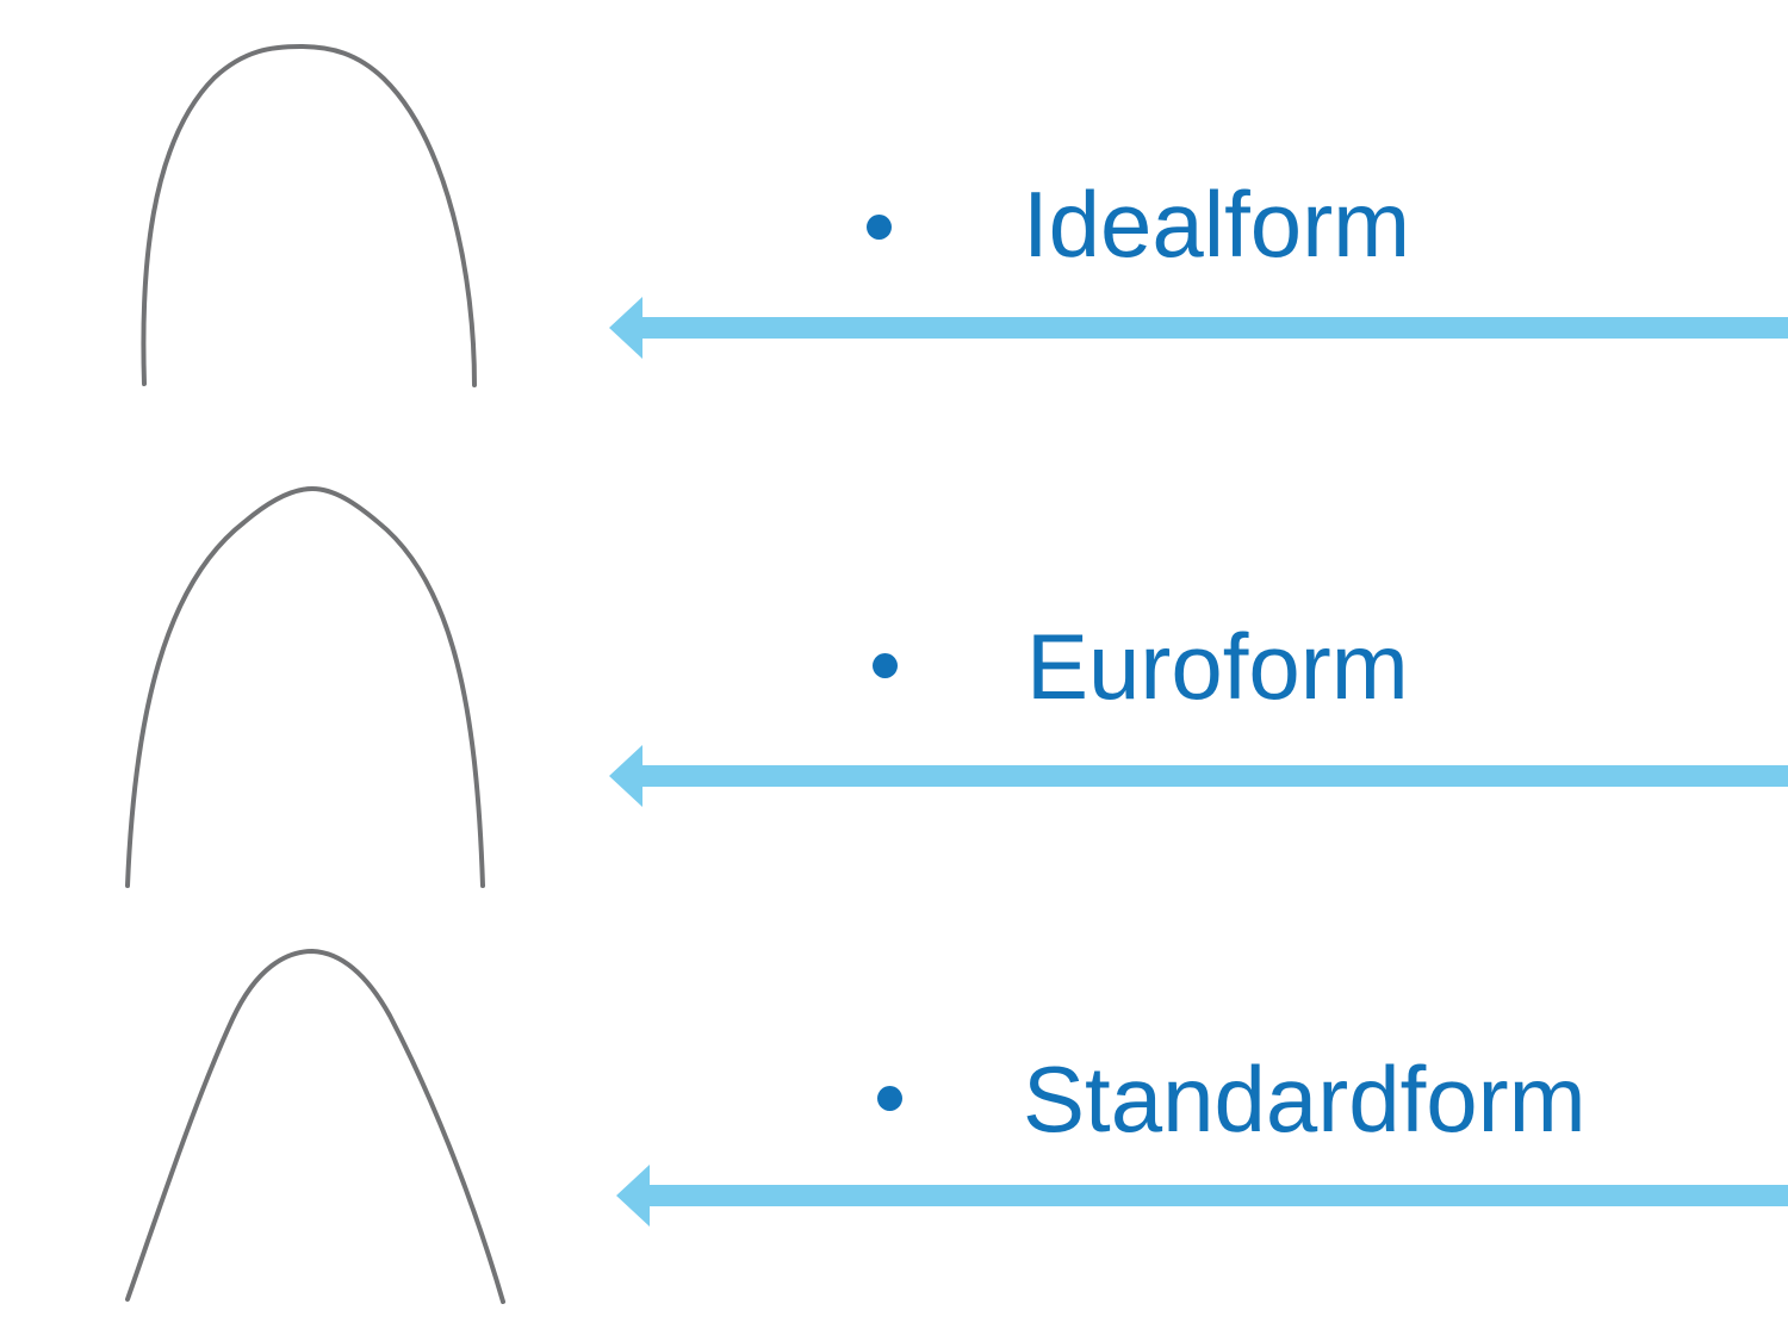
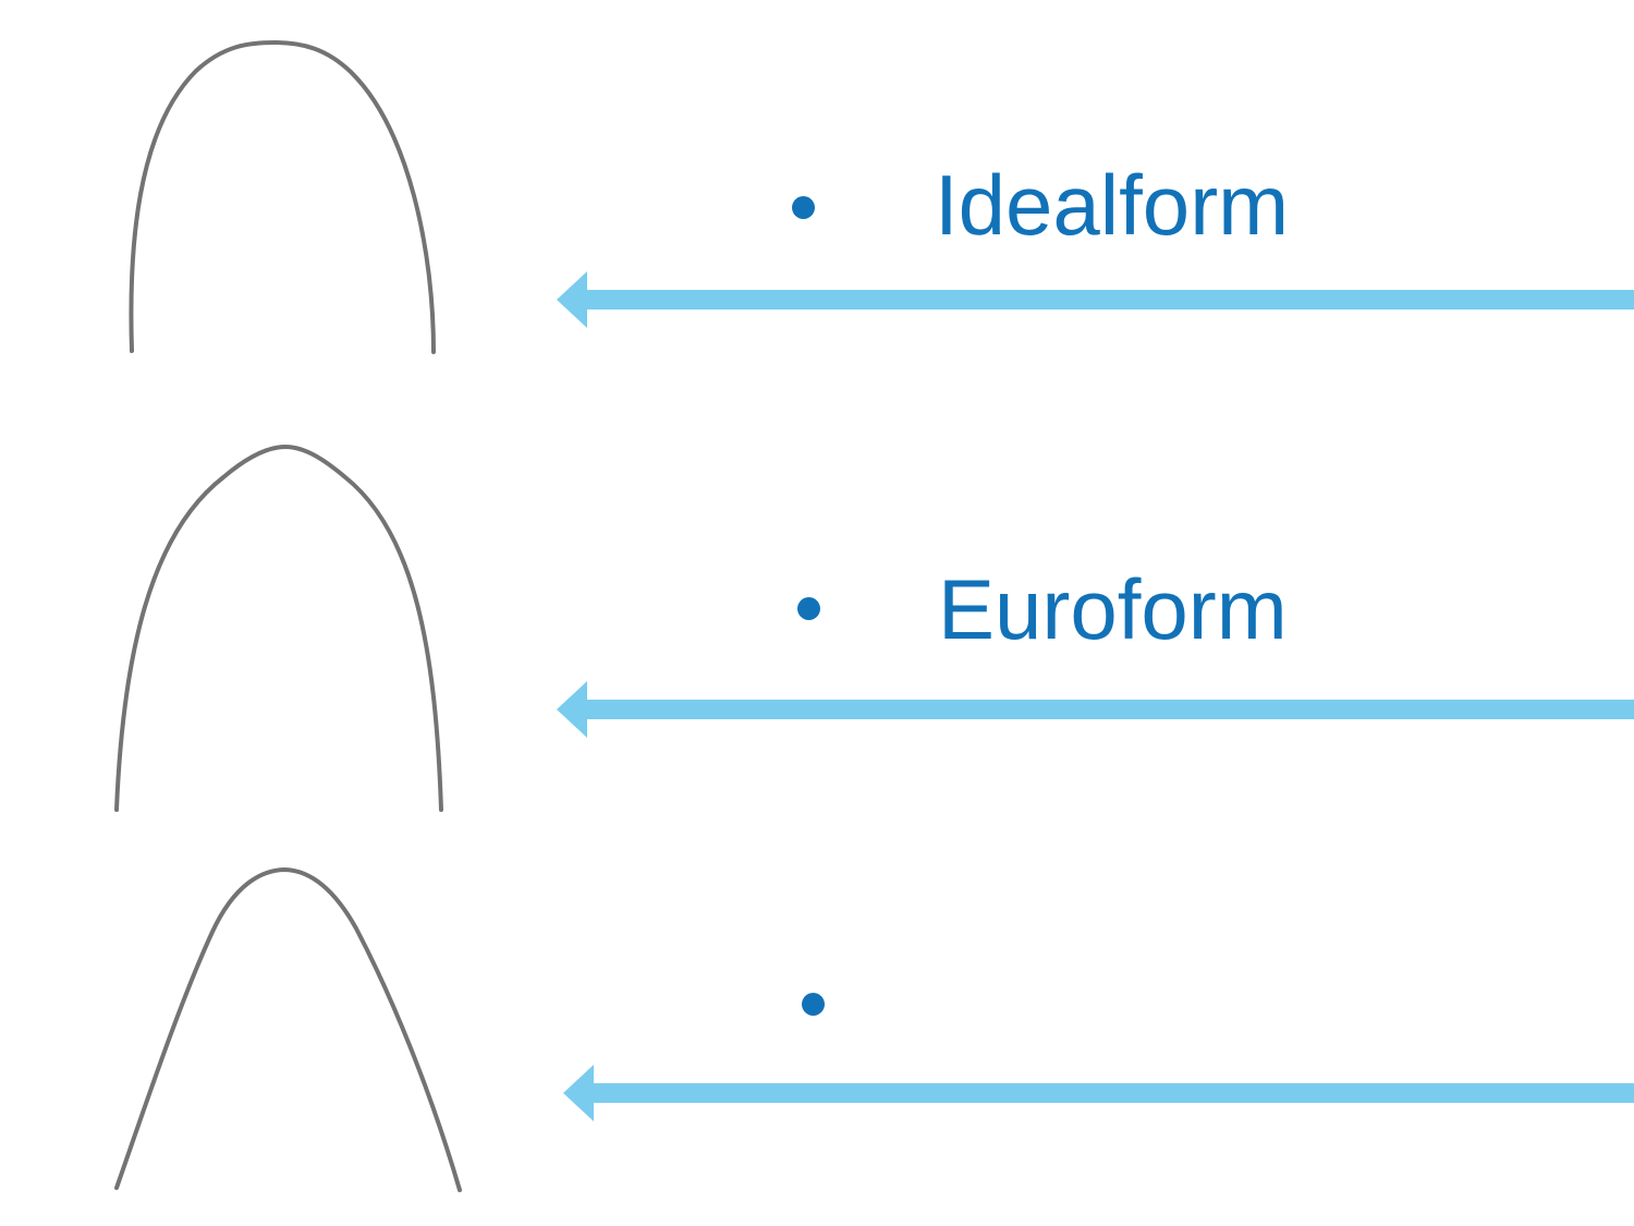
  Idealform
  Euroform
- Standardform
